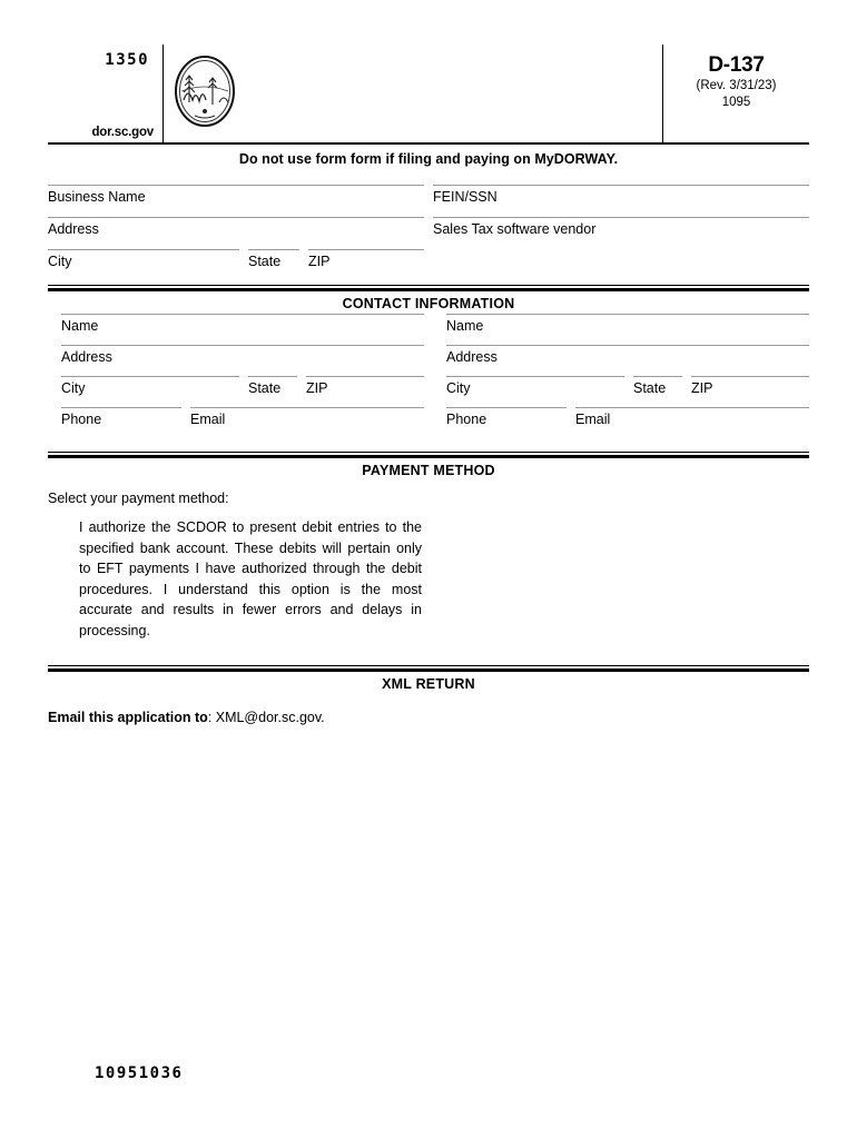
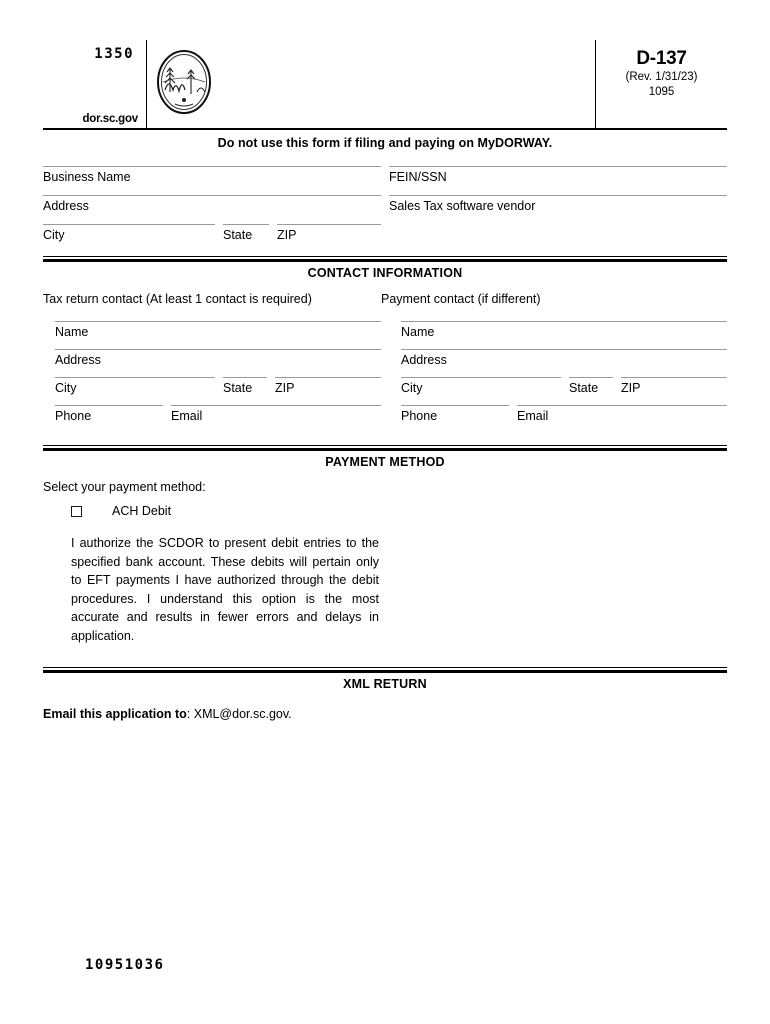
  1350
  dor.sc.gov
  D-137
- (Rev. 3/31/23)
+ (Rev. 1/31/23)
  1095
- Do not use form form if filing and paying on MyDORWAY.
+ Do not use this form if filing and paying on MyDORWAY.
  Business Name
  FEIN/SSN
  Address
  Sales Tax software vendor
  City
  State
  ZIP
  CONTACT INFORMATION
+ Tax return contact (At least 1 contact is required)
+ Payment contact (if different)
  Name
  Address
  City
  State
  ZIP
  Phone
  Email
  Name
  Address
  City
  State
  ZIP
  Phone
  Email
  PAYMENT METHOD
  Select your payment method:
+ ACH Debit
- I authorize the SCDOR to present debit entries to the specified bank account. These debits will pertain only to EFT payments I have authorized through the debit procedures. I understand this option is the most accurate and results in fewer errors and delays in processing.
+ I authorize the SCDOR to present debit entries to the specified bank account. These debits will pertain only to EFT payments I have authorized through the debit procedures. I understand this option is the most accurate and results in fewer errors and delays in application.
  XML RETURN
  Email this application to: XML@dor.sc.gov.
  10951036
